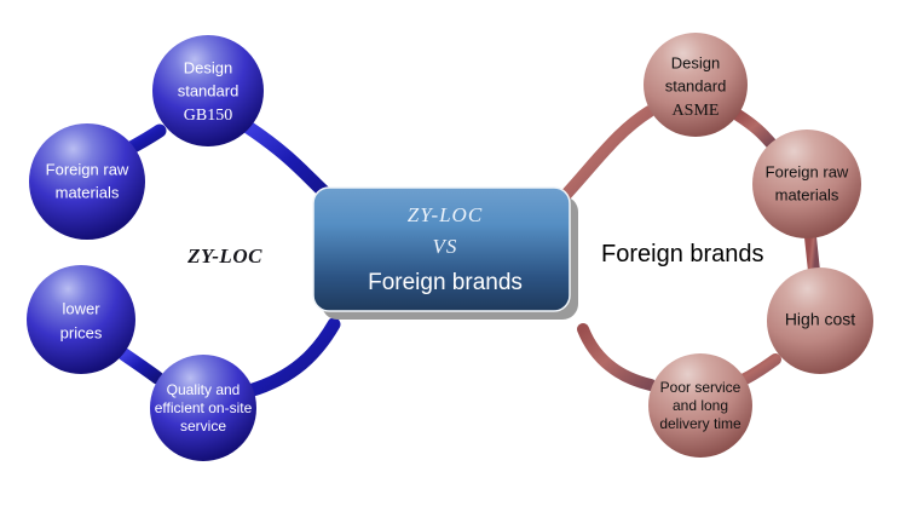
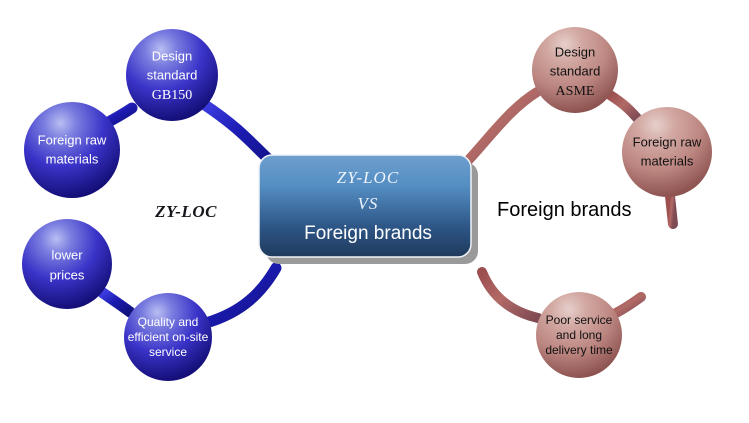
  Design
  standard
  GB150
  Foreign raw
  materials
  lower
  prices
  Quality and
  efficient on-site
  service
  Design
  standard
  ASME
  Foreign raw
  materials
- High cost
  Poor service
  and long
  delivery time
  ZY-LOC
  Foreign brands
  ZY-LOC
  VS
  Foreign brands
